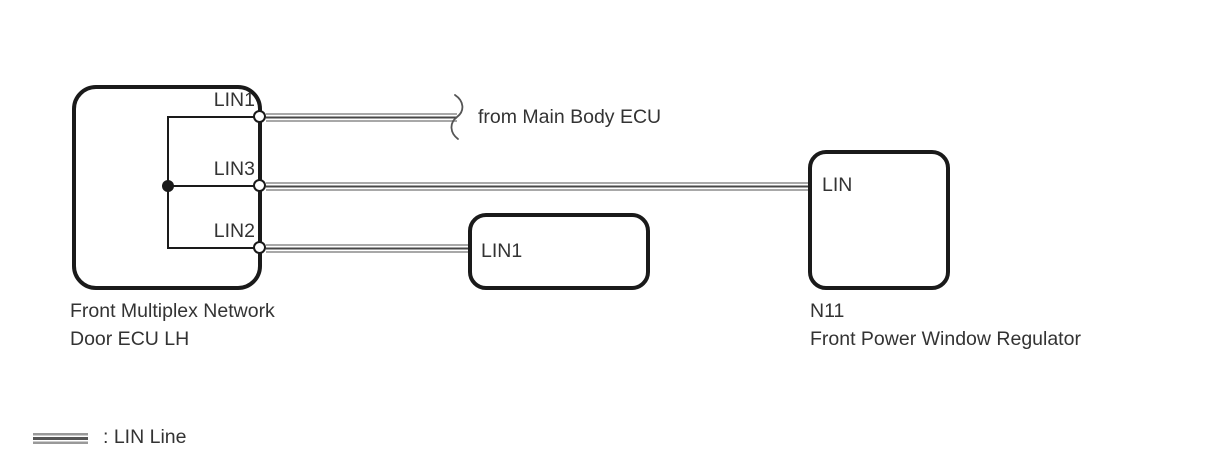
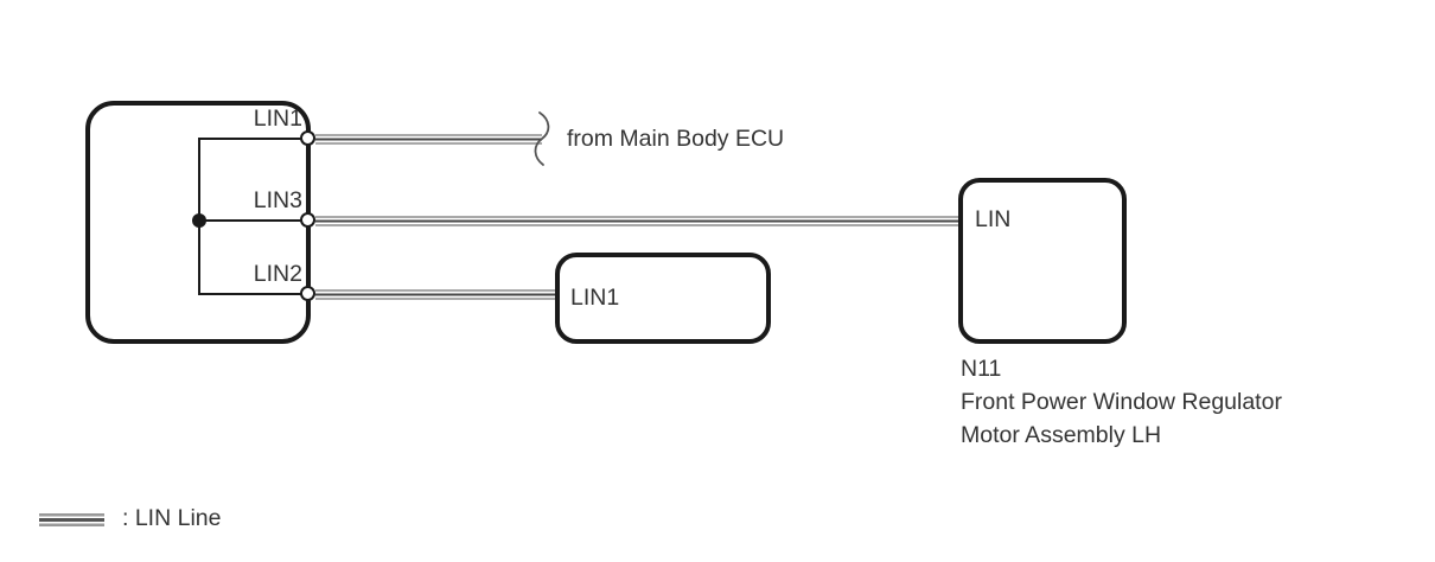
  LIN1
  LIN3
  LIN2
  from Main Body ECU
  LIN1
  LIN
- Front Multiplex Network
- Door ECU LH
  N11
  Front Power Window Regulator
+ Motor Assembly LH
  : LIN Line
